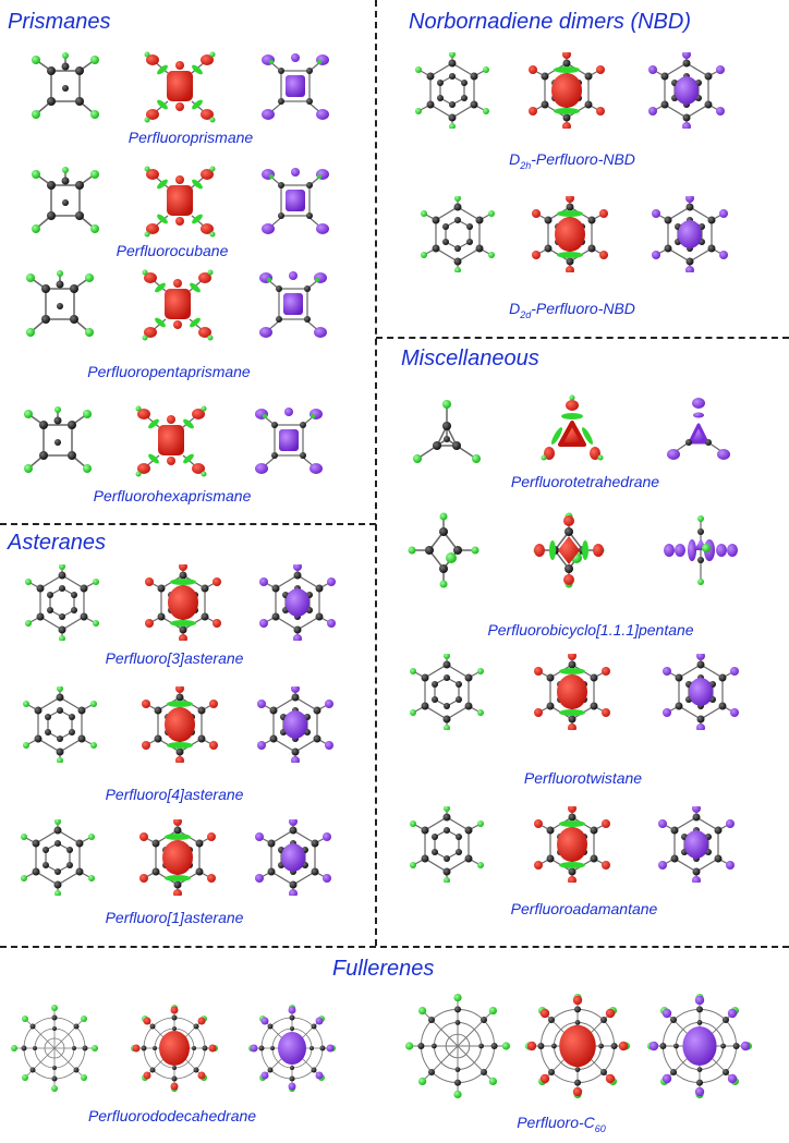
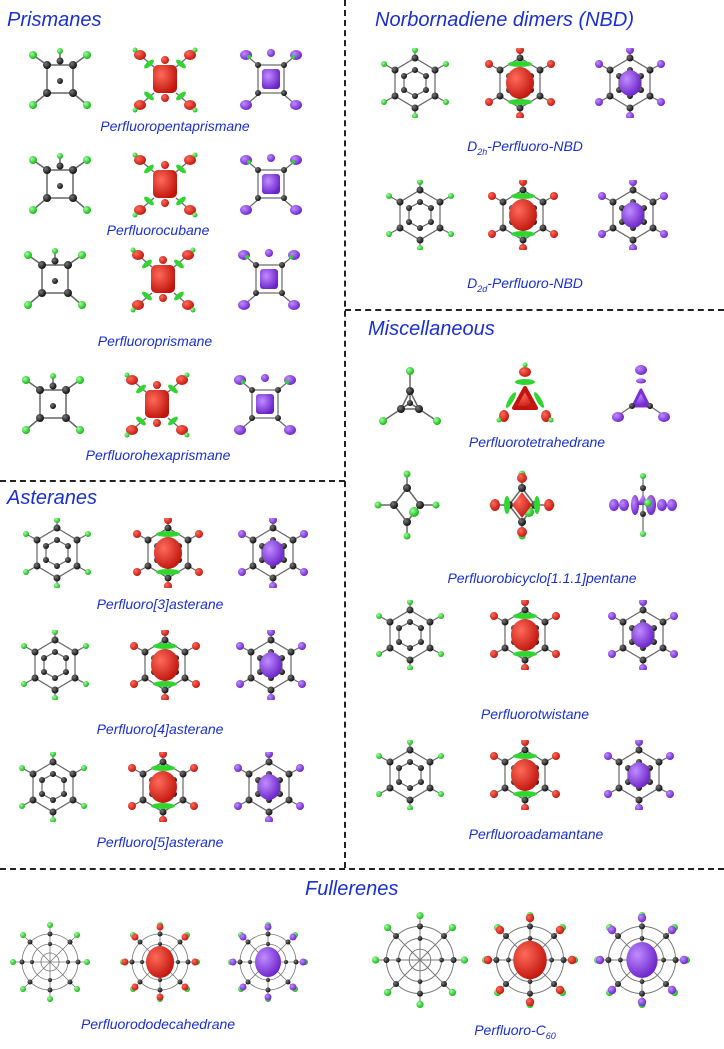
  Prismanes
- Perfluoroprismane
+ Perfluoropentaprismane
  Perfluorocubane
- Perfluoropentaprismane
+ Perfluoroprismane
  Perfluorohexaprismane
  Norbornadiene dimers (NBD)
  D2h-Perfluoro-NBD
  D2d-Perfluoro-NBD
  Asteranes
  Perfluoro[3]asterane
  Perfluoro[4]asterane
- Perfluoro[1]asterane
+ Perfluoro[5]asterane
  Miscellaneous
  Perfluorotetrahedrane
  Perfluorobicyclo[1.1.1]pentane
  Perfluorotwistane
  Perfluoroadamantane
  Fullerenes
  Perfluorododecahedrane
  Perfluoro-C60
